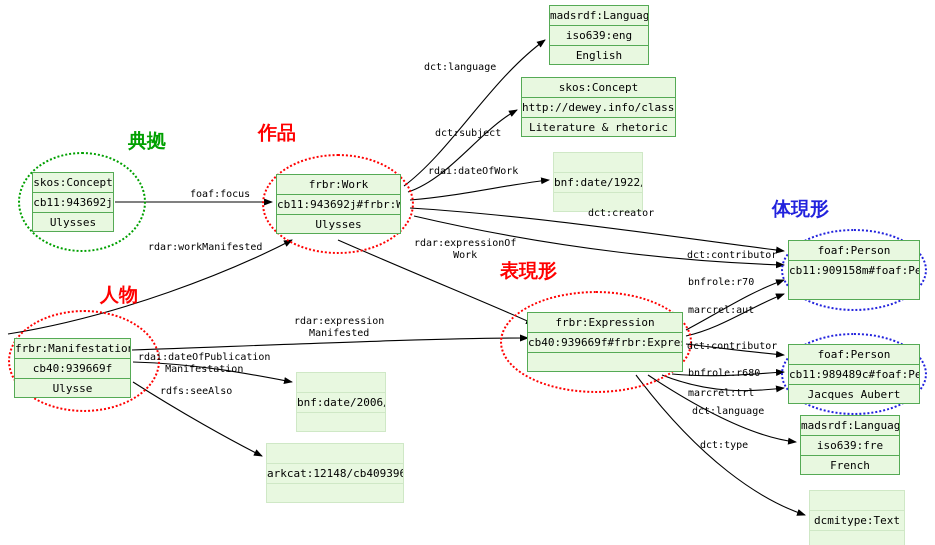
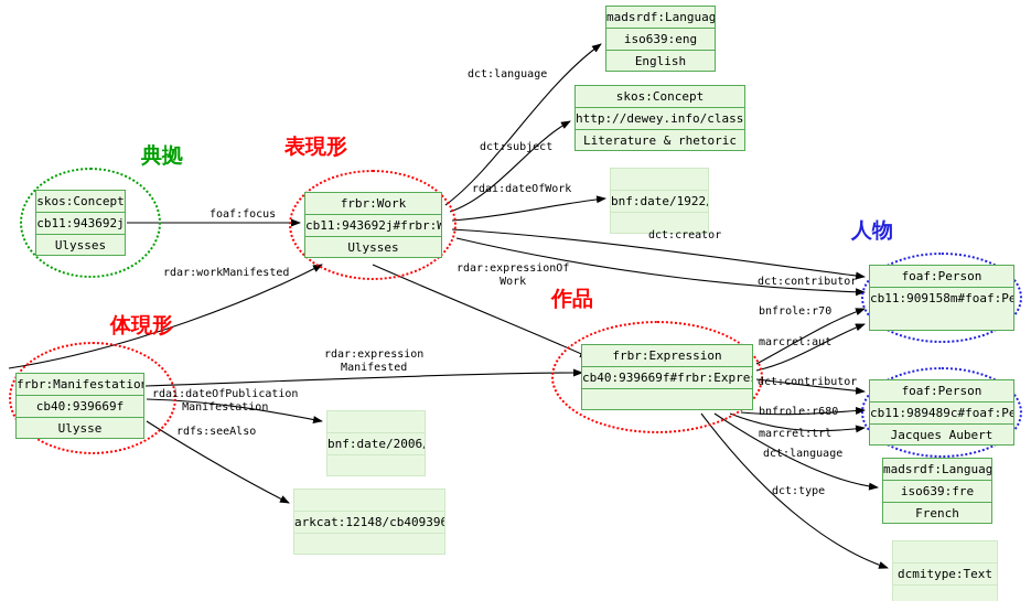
  典拠
- 作品
+ 表現形
- 人物
+ 体現形
- 表現形
+ 作品
- 体現形
+ 人物
  madsrdf:Languag
  iso639:eng
  English
  skos:Concept
  http://dewey.info/class
  Literature & rhetoric
  bnf:date/1922
  skos:Concept
  cb11:943692j
  Ulysses
  frbr:Work
  cb11:943692j#frbr:W
  Ulysses
  foaf:Person
  cb11:909158m#foaf:Pe
  frbr:Manifestatio
  cb40:939669f
  Ulysse
  frbr:Expression
  cb40:939669f#frbr:Expre
  foaf:Person
  cb11:989489c#foaf:Pe
  Jacques Aubert
  bnf:date/2006
  madsrdf:Languag
  iso639:fre
  French
  arkcat:12148/cb409396
  dcmitype:Text
  foaf:focus
  dct:language
  dct:subject
  rdai:dateOfWork
  dct:creator
  dct:contributor
  rdar:workManifested
  rdar:expressionOf
  Work
  rdar:expression
  Manifested
  rdai:dateOfPublication
  Manifestation
  rdfs:seeAlso
  bnfrole:r70
  marcrel:aut
  dct:contributor
  bnfrole:r680
  marcrel:trl
  dct:language
  dct:type
